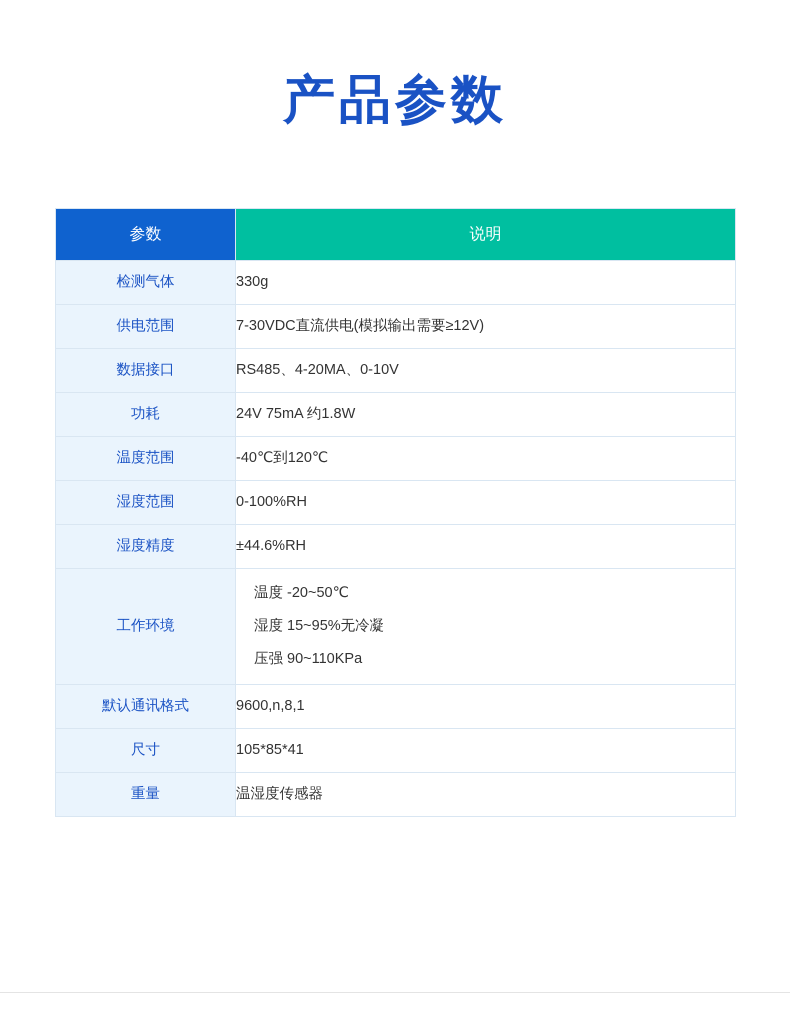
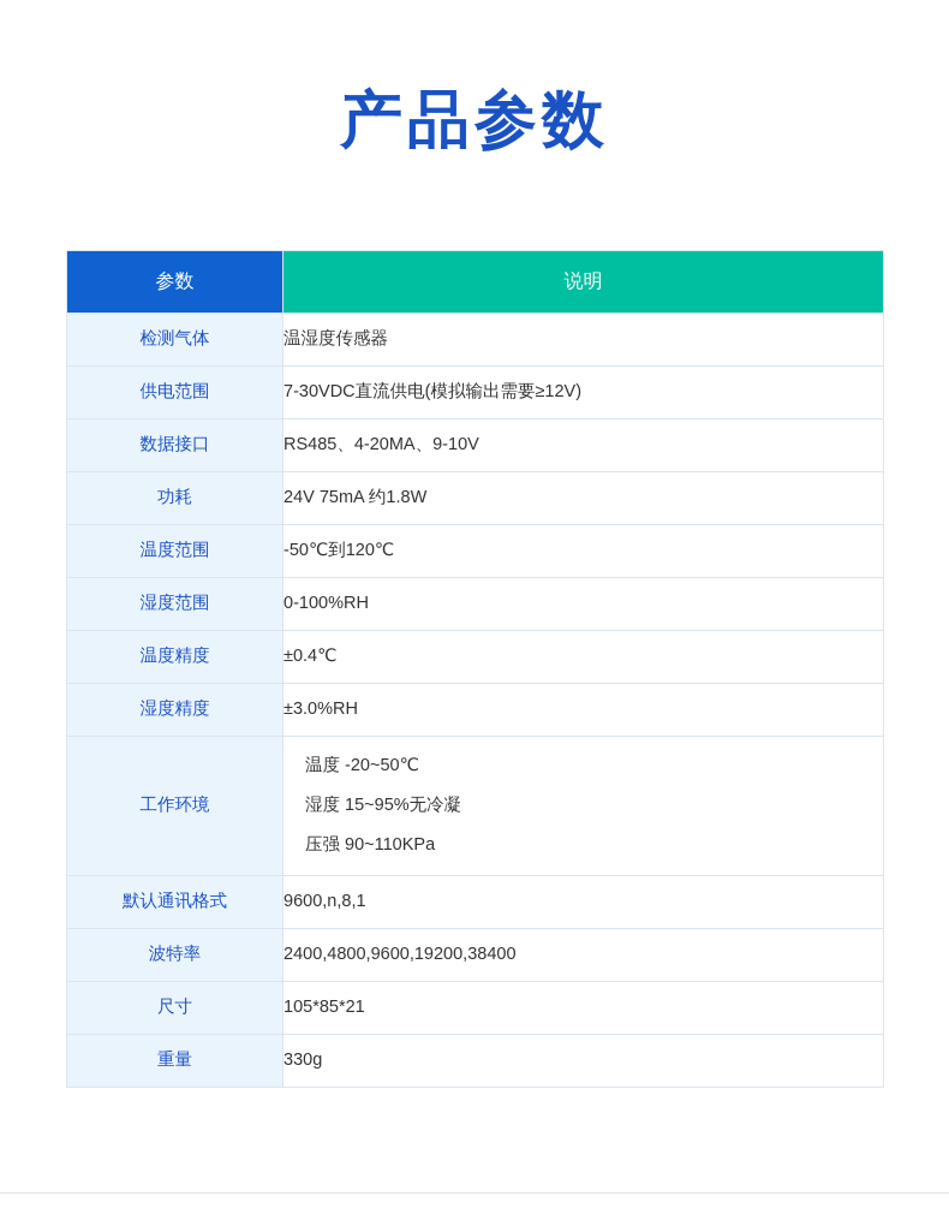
  产品参数
  参数	说明
- 检测气体	330g
+ 检测气体	温湿度传感器
  供电范围	7-30VDC直流供电(模拟输出需要≥12V)
- 数据接口	RS485、4-20MA、0-10V
+ 数据接口	RS485、4-20MA、9-10V
  功耗	24V 75mA 约1.8W
- 温度范围	-40℃到120℃
+ 温度范围	-50℃到120℃
  湿度范围	0-100%RH
+ 温度精度	±0.4℃
- 湿度精度	±44.6%RH
+ 湿度精度	±3.0%RH
  工作环境	温度 -20~50℃湿度 15~95%无冷凝压强 90~110KPa
  默认通讯格式	9600,n,8,1
+ 波特率	2400,4800,9600,19200,38400
- 尺寸	105*85*41
+ 尺寸	105*85*21
- 重量	温湿度传感器
+ 重量	330g
